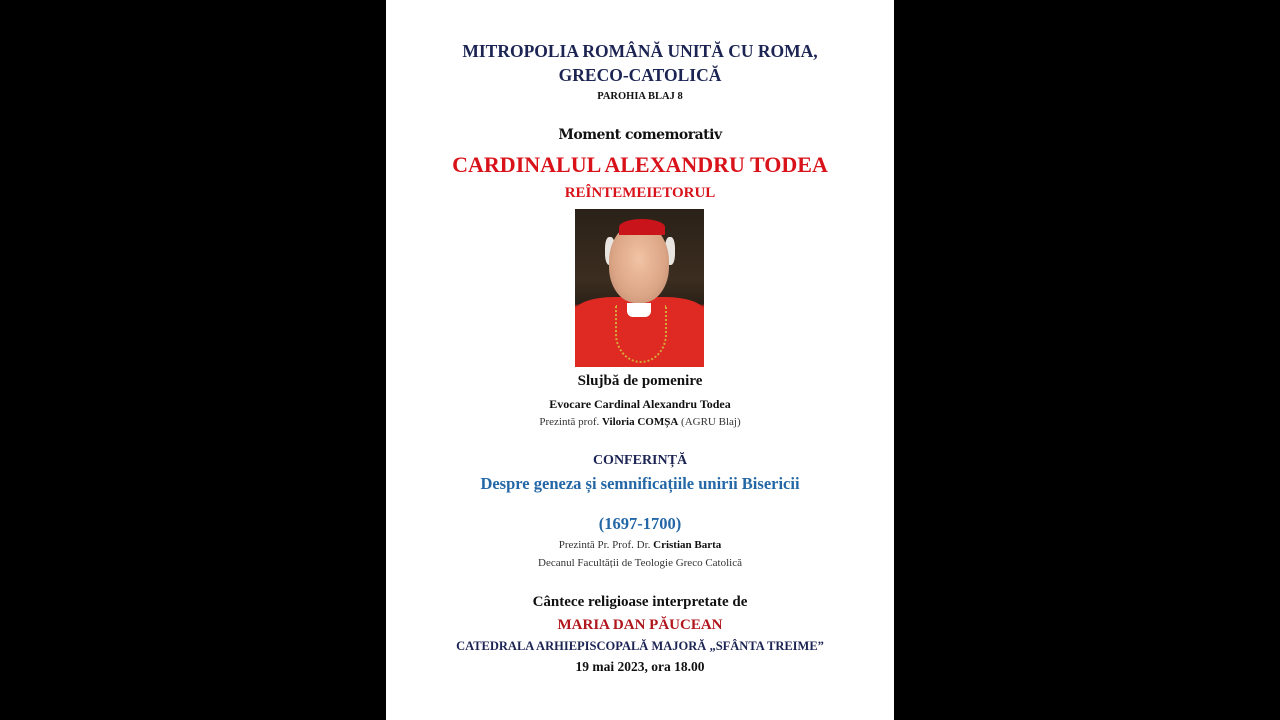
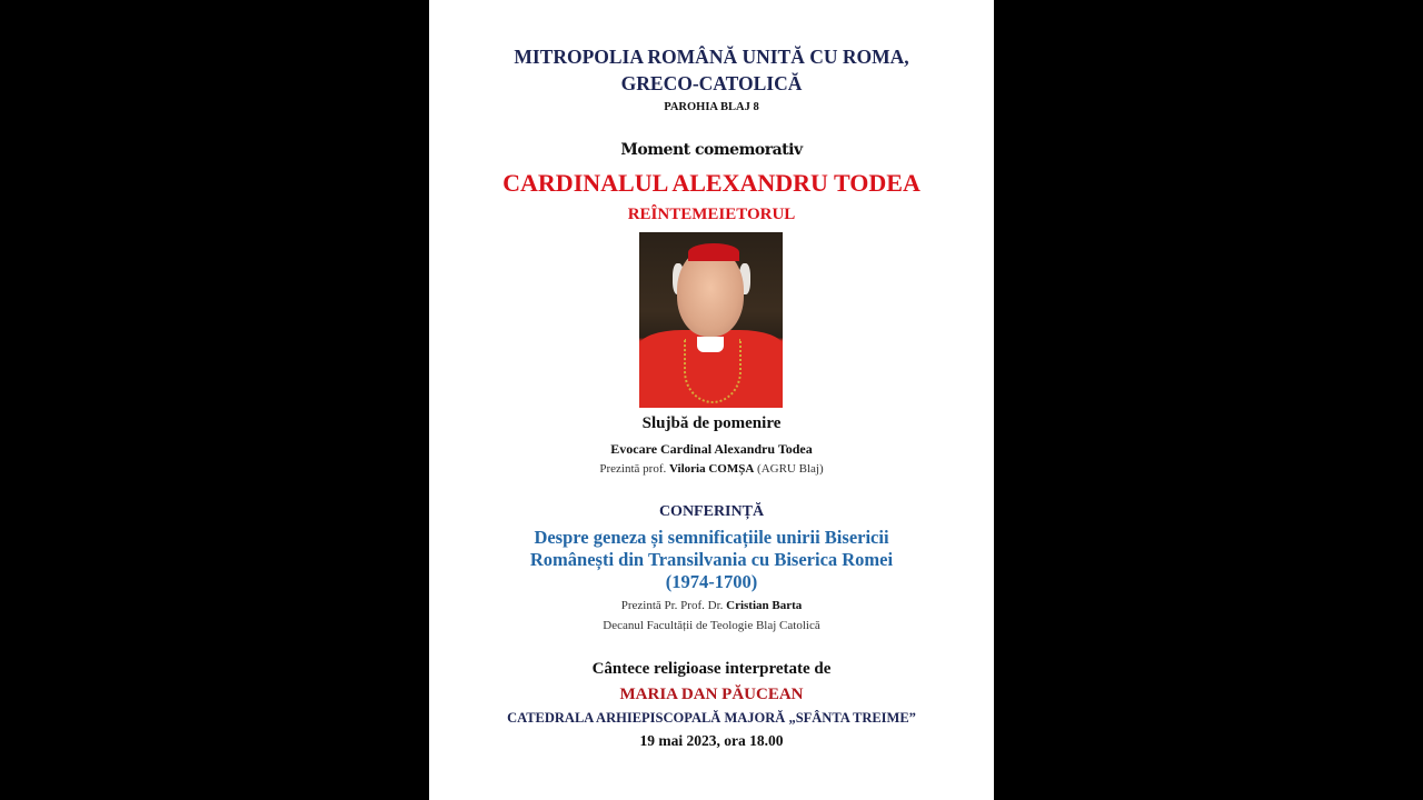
  MITROPOLIA ROMÂNĂ UNITĂ CU ROMA,
  GRECO-CATOLICĂ
  PAROHIA BLAJ 8
  Moment comemorativ
  CARDINALUL ALEXANDRU TODEA
  REÎNTEMEIETORUL
  Slujbă de pomenire
  Evocare Cardinal Alexandru Todea
  Prezintă prof. Viloria COMȘA (AGRU Blaj)
  CONFERINȚĂ
  Despre geneza și semnificațiile unirii Bisericii
+ Românești din Transilvania cu Biserica Romei
- (1697-1700)
+ (1974-1700)
  Prezintă Pr. Prof. Dr. Cristian Barta
- Decanul Facultății de Teologie Greco Catolică
+ Decanul Facultății de Teologie Blaj Catolică
  Cântece religioase interpretate de
  MARIA DAN PĂUCEAN
  CATEDRALA ARHIEPISCOPALĂ MAJORĂ „SFÂNTA TREIME”
  19 mai 2023, ora 18.00
